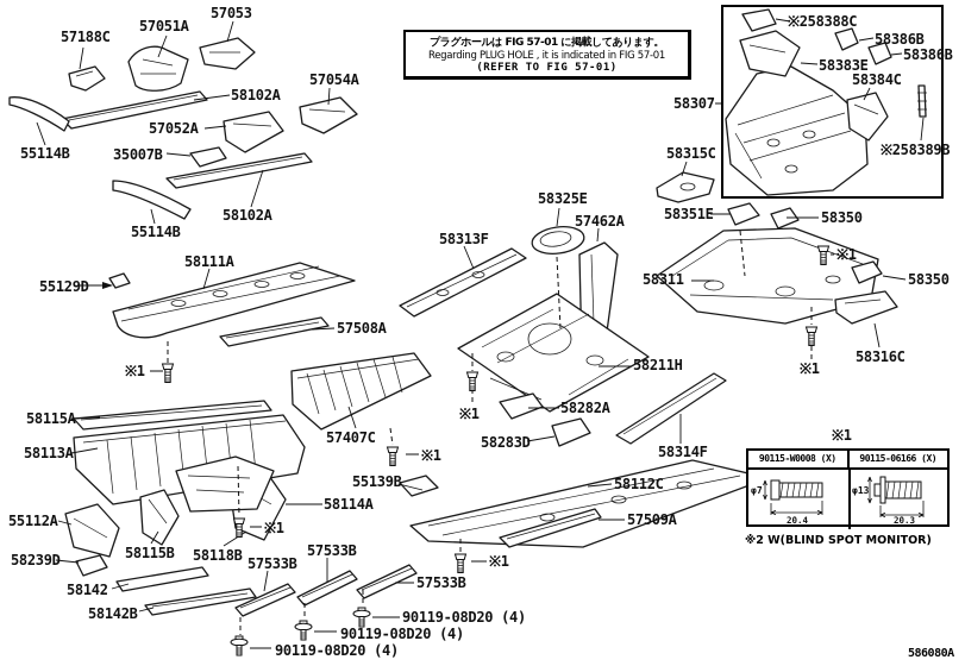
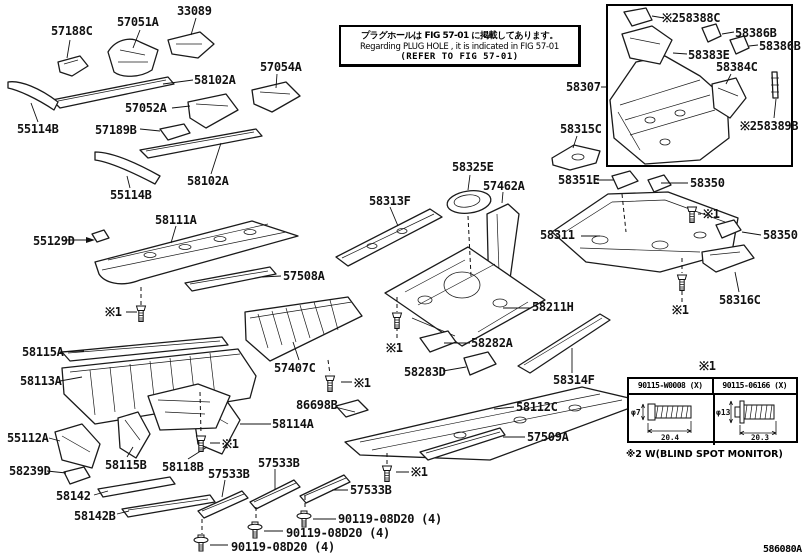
  57188C
  57051A
- 57053
+ 33089
  58102A
  57054A
  57052A
- 35007B
+ 57189B
  55114B
  58102A
  55114B
  55129D
  58111A
  57508A
  ※1
  58115A
  58113A
  57407C
  ※1
  55112A
  58239D
  58115B
  58118B
  ※1
  58142
  58142B
  58114A
- 55139B
+ 86698B
  57533B
  57533B
  57533B
  90119-08D20 (4)
  90119-08D20 (4)
  90119-08D20 (4)
  58313F
  58325E
  57462A
  ※1
  58211H
  58282A
  58283D
  58314F
  58112C
  57509A
  ※1
  58311
  58351E
  58315C
  58307
  58350
  ※1
  58350
  ※1
  58316C
  ※258388C
  58386B
  58386B
  58383E
  58384C
  ※258389B
  プラグホールは FIG 57-01 に掲載してあります。
  Regarding PLUG HOLE , it is indicated in FIG 57-01
  (REFER TO FIG 57-01)
  ※1
  90115-W0008 (X)
  90115-06166 (X)
  φ7
  20.4
  φ13
  20.3
  ※2 W(BLIND SPOT MONITOR)
  586080A
